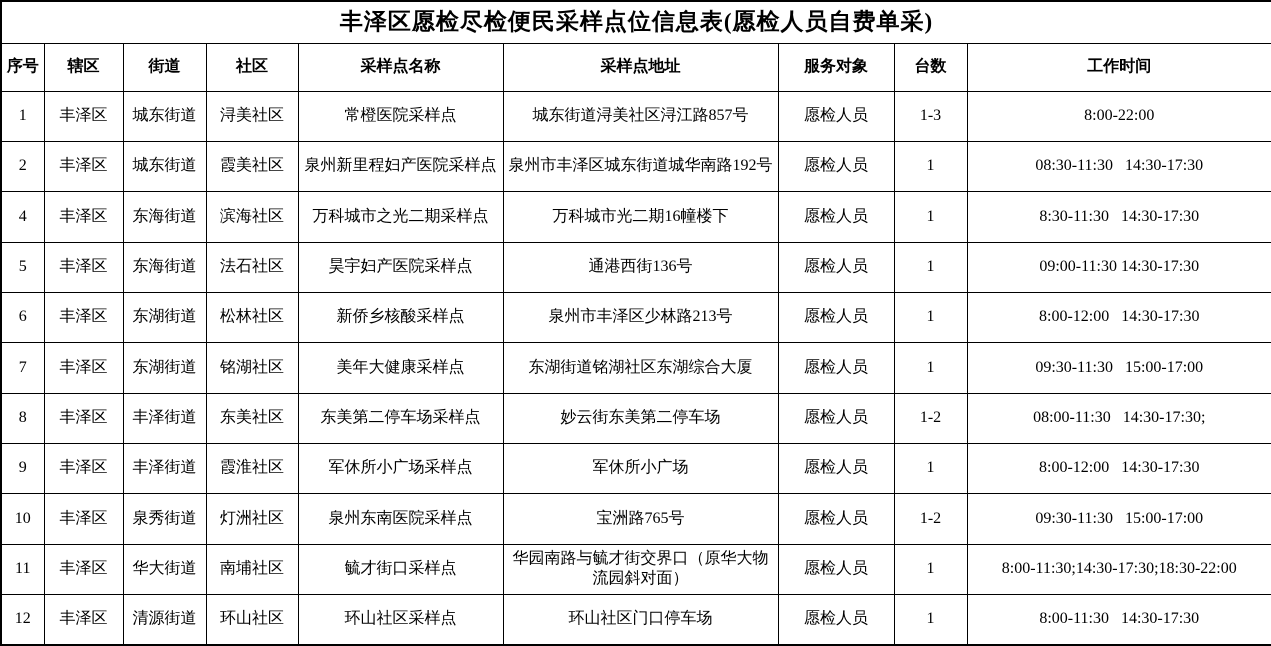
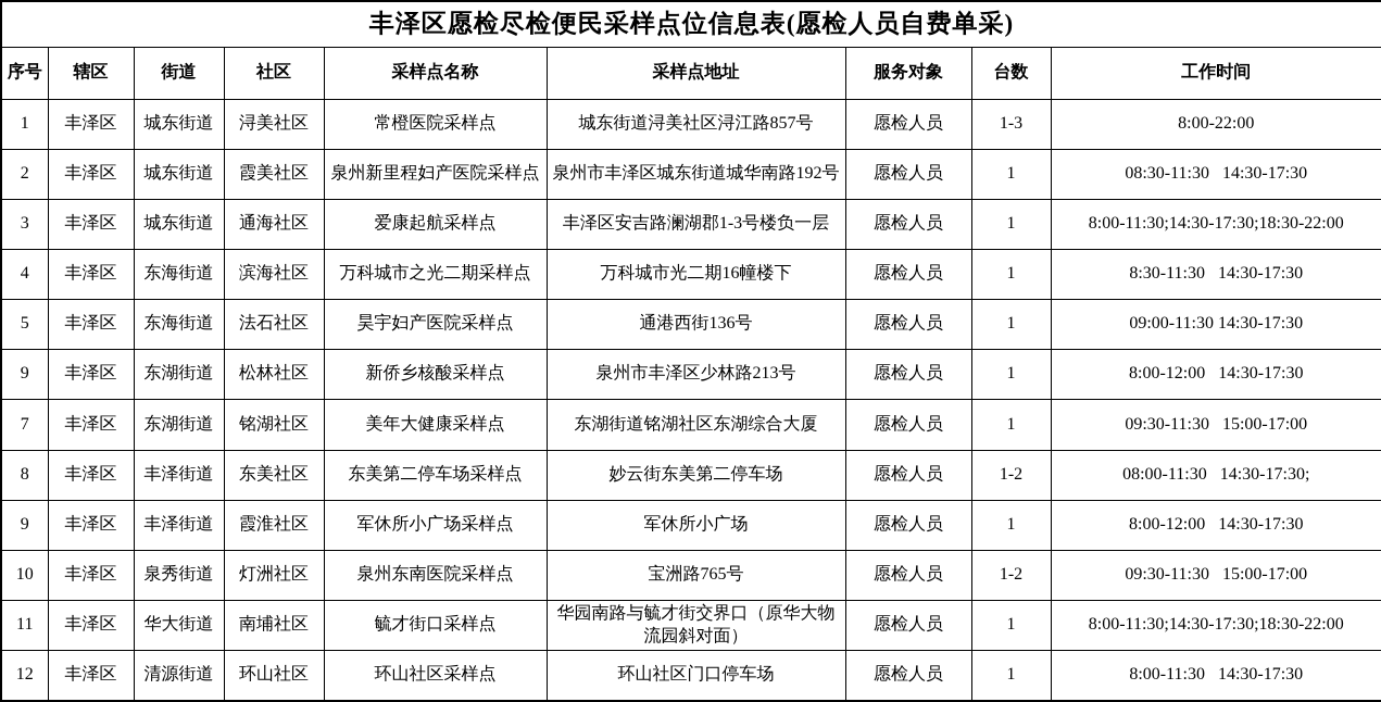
  丰泽区愿检尽检便民采样点位信息表(愿检人员自费单采)
  序号	辖区	街道	社区	采样点名称	采样点地址	服务对象	台数	工作时间
  1	丰泽区	城东街道	浔美社区	常橙医院采样点	城东街道浔美社区浔江路857号	愿检人员	1-3	8:00-22:00
  2	丰泽区	城东街道	霞美社区	泉州新里程妇产医院采样点	泉州市丰泽区城东街道城华南路192号	愿检人员	1	08:30-11:30 14:30-17:30
+ 3	丰泽区	城东街道	通海社区	爱康起航采样点	丰泽区安吉路澜湖郡1-3号楼负一层	愿检人员	1	8:00-11:30;14:30-17:30;18:30-22:00
  4	丰泽区	东海街道	滨海社区	万科城市之光二期采样点	万科城市光二期16幢楼下	愿检人员	1	8:30-11:30 14:30-17:30
  5	丰泽区	东海街道	法石社区	昊宇妇产医院采样点	通港西街136号	愿检人员	1	09:00-11:30 14:30-17:30
- 6	丰泽区	东湖街道	松林社区	新侨乡核酸采样点	泉州市丰泽区少林路213号	愿检人员	1	8:00-12:00 14:30-17:30
+ 9	丰泽区	东湖街道	松林社区	新侨乡核酸采样点	泉州市丰泽区少林路213号	愿检人员	1	8:00-12:00 14:30-17:30
  7	丰泽区	东湖街道	铭湖社区	美年大健康采样点	东湖街道铭湖社区东湖综合大厦	愿检人员	1	09:30-11:30 15:00-17:00
  8	丰泽区	丰泽街道	东美社区	东美第二停车场采样点	妙云街东美第二停车场	愿检人员	1-2	08:00-11:30 14:30-17:30;
  9	丰泽区	丰泽街道	霞淮社区	军休所小广场采样点	军休所小广场	愿检人员	1	8:00-12:00 14:30-17:30
  10	丰泽区	泉秀街道	灯洲社区	泉州东南医院采样点	宝洲路765号	愿检人员	1-2	09:30-11:30 15:00-17:00
  11	丰泽区	华大街道	南埔社区	毓才街口采样点	华园南路与毓才街交界口（原华大物流园斜对面）	愿检人员	1	8:00-11:30;14:30-17:30;18:30-22:00
  12	丰泽区	清源街道	环山社区	环山社区采样点	环山社区门口停车场	愿检人员	1	8:00-11:30 14:30-17:30
